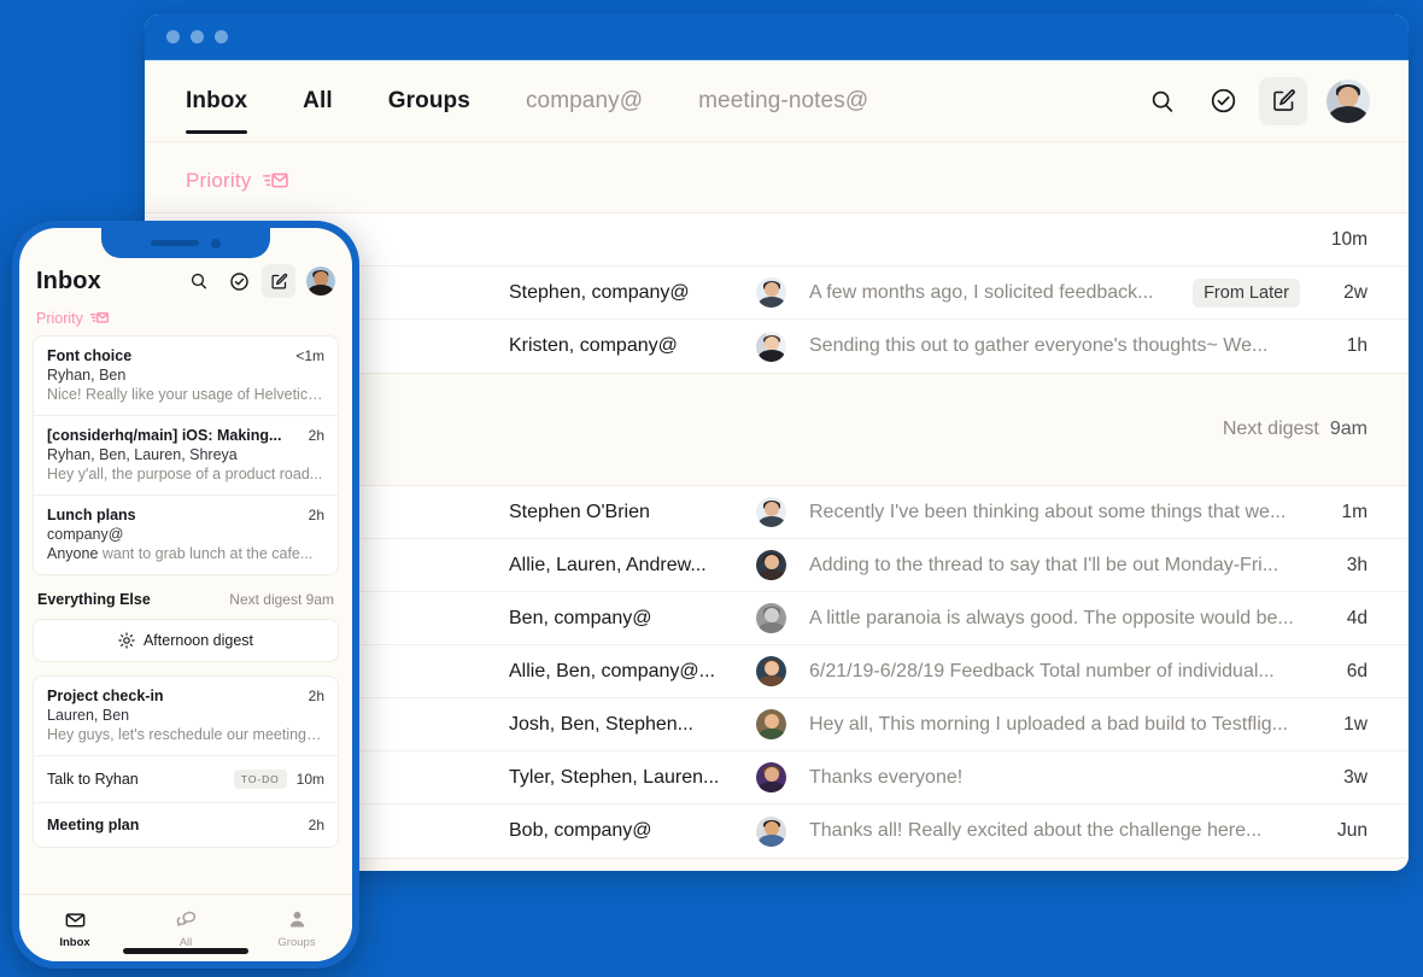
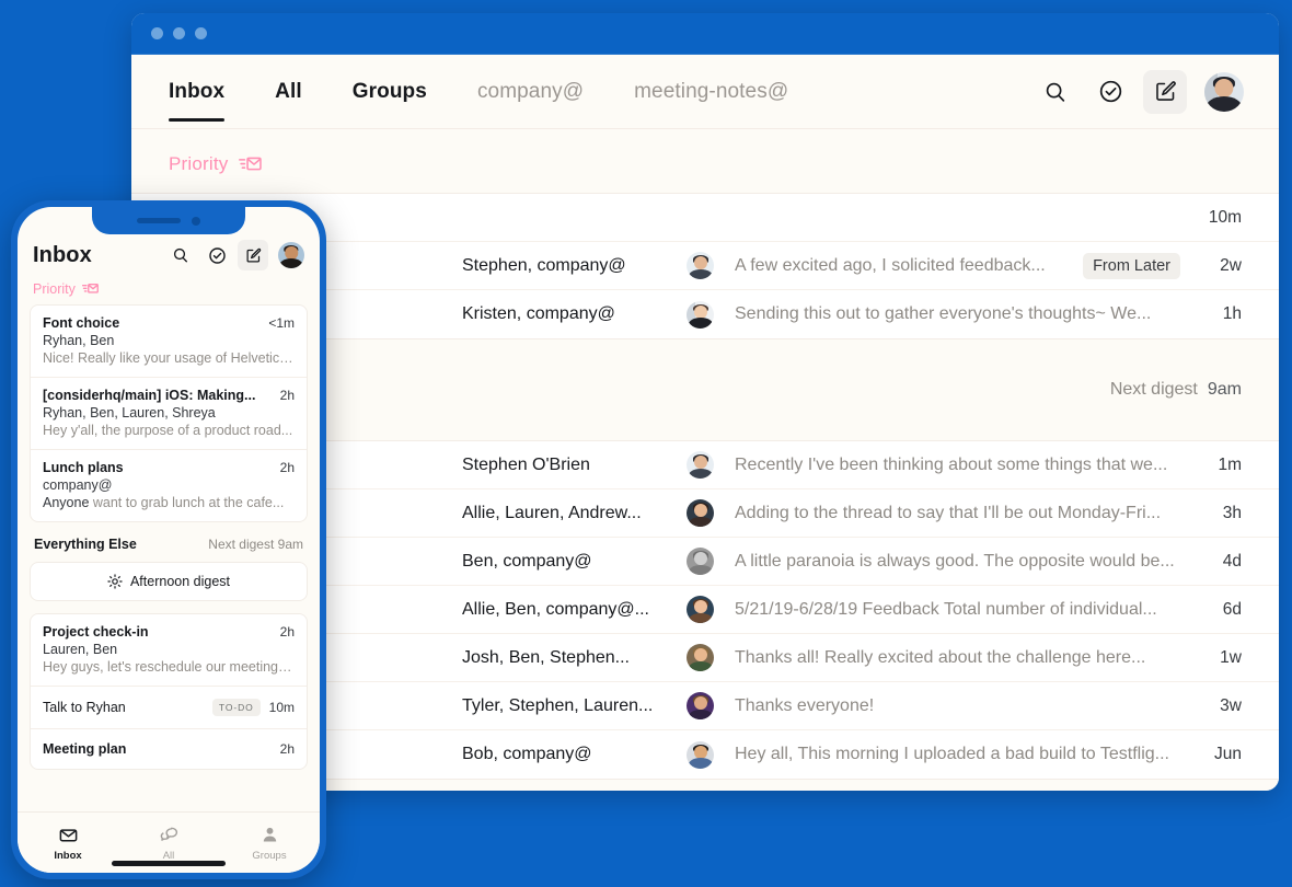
  Inbox
  All
  Groups
  company@
  meeting-notes@
  Priority
  10m
  Stephen, company@
- A few months ago, I solicited feedback...
+ A few excited ago, I solicited feedback...
  From Later
  2w
  Kristen, company@
  Sending this out to gather everyone's thoughts~ We...
  1h
  Next digest 9am
  Stephen O'Brien
  Recently I've been thinking about some things that we...
  1m
  Allie, Lauren, Andrew...
  Adding to the thread to say that I'll be out Monday-Fri...
  3h
  Ben, company@
  A little paranoia is always good. The opposite would be...
  4d
  Allie, Ben, company@...
- 6/21/19-6/28/19 Feedback Total number of individual...
+ 5/21/19-6/28/19 Feedback Total number of individual...
  6d
  Josh, Ben, Stephen...
- Hey all, This morning I uploaded a bad build to Testflig...
+ Thanks all! Really excited about the challenge here...
  1w
  Tyler, Stephen, Lauren...
  Thanks everyone!
  3w
  Bob, company@
- Thanks all! Really excited about the challenge here...
+ Hey all, This morning I uploaded a bad build to Testflig...
  Jun
  Inbox
  Priority
  Font choice
  <1m
  Ryhan, Ben
  Nice! Really like your usage of Helvetica..
  [considerhq/main] iOS: Making...
  2h
  Ryhan, Ben, Lauren, Shreya
  Hey y'all, the purpose of a product road...
  Lunch plans
  2h
  company@
  Anyone want to grab lunch at the cafe...
  Everything Else
  Next digest 9am
  Afternoon digest
  Project check-in
  2h
  Lauren, Ben
  Hey guys, let's reschedule our meeting to
  Talk to Ryhan
  TO-DO
  10m
  Meeting plan
  2h
  Inbox
  All
  Groups
